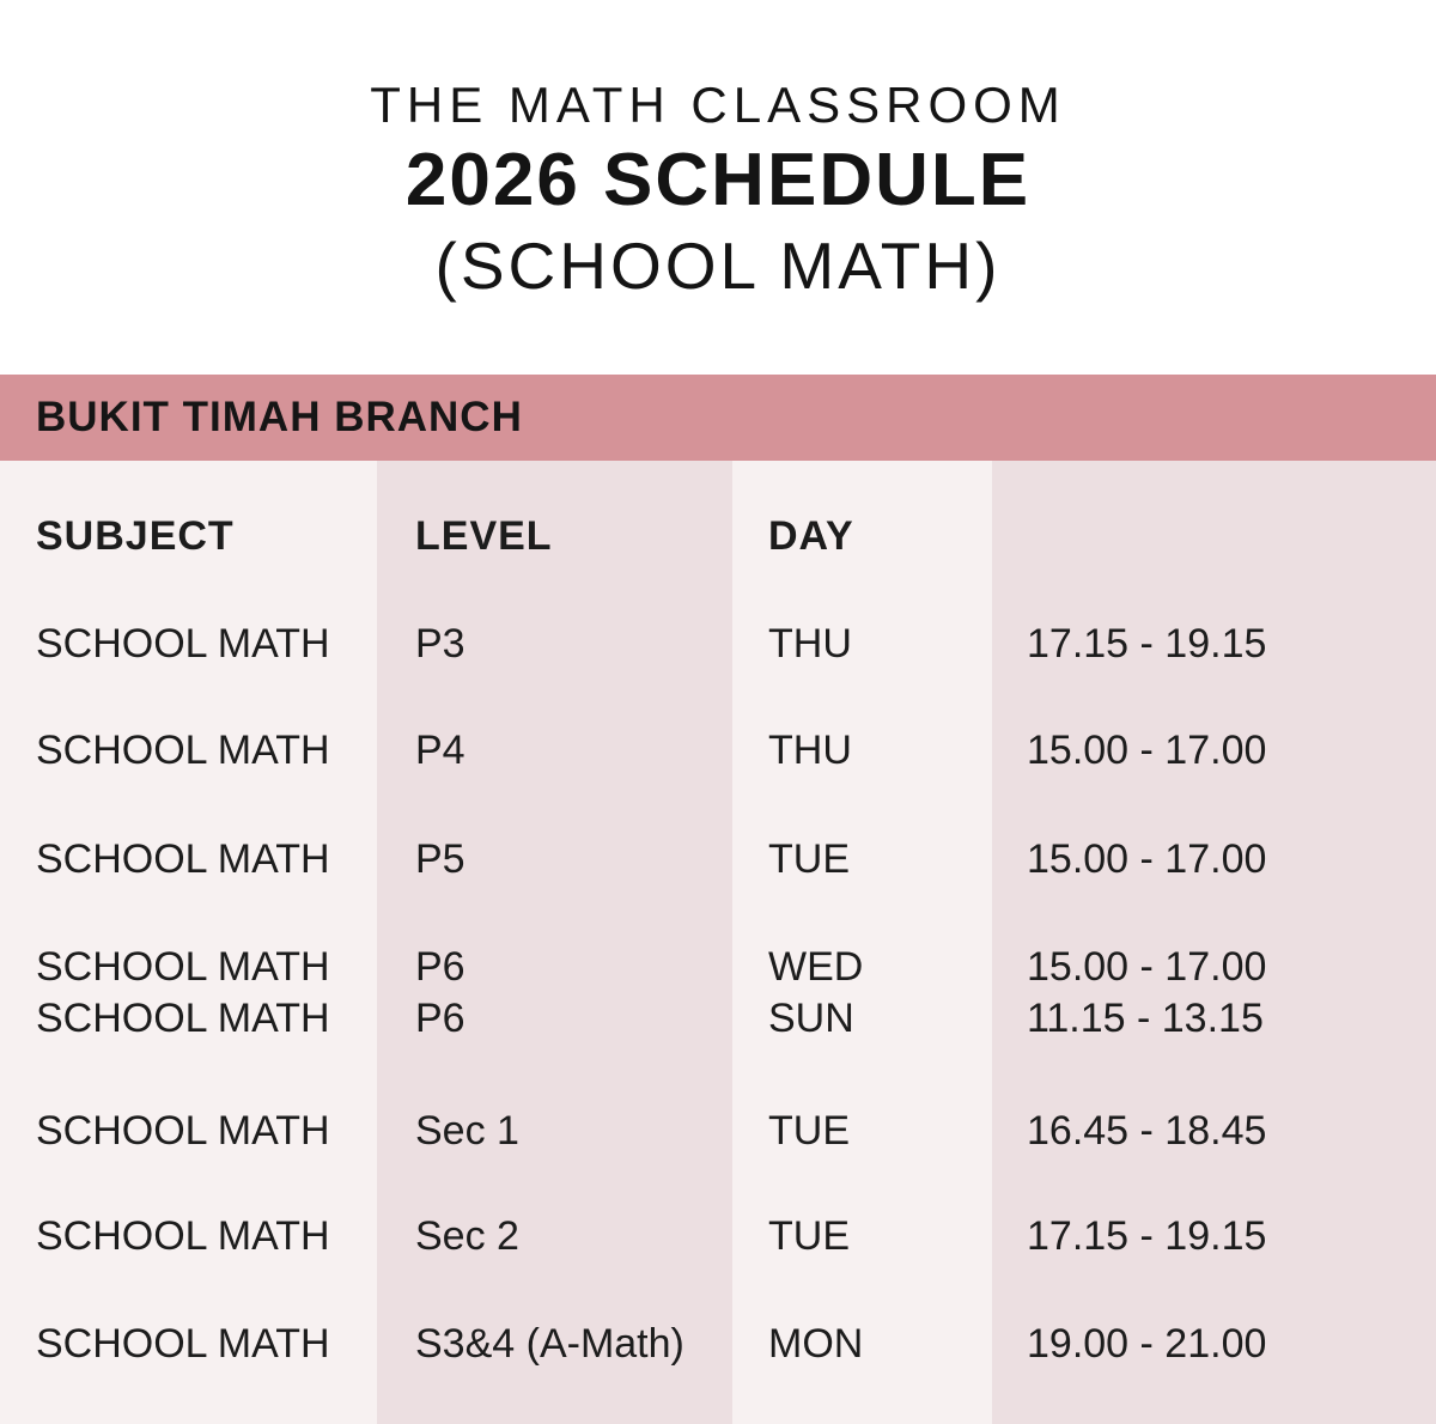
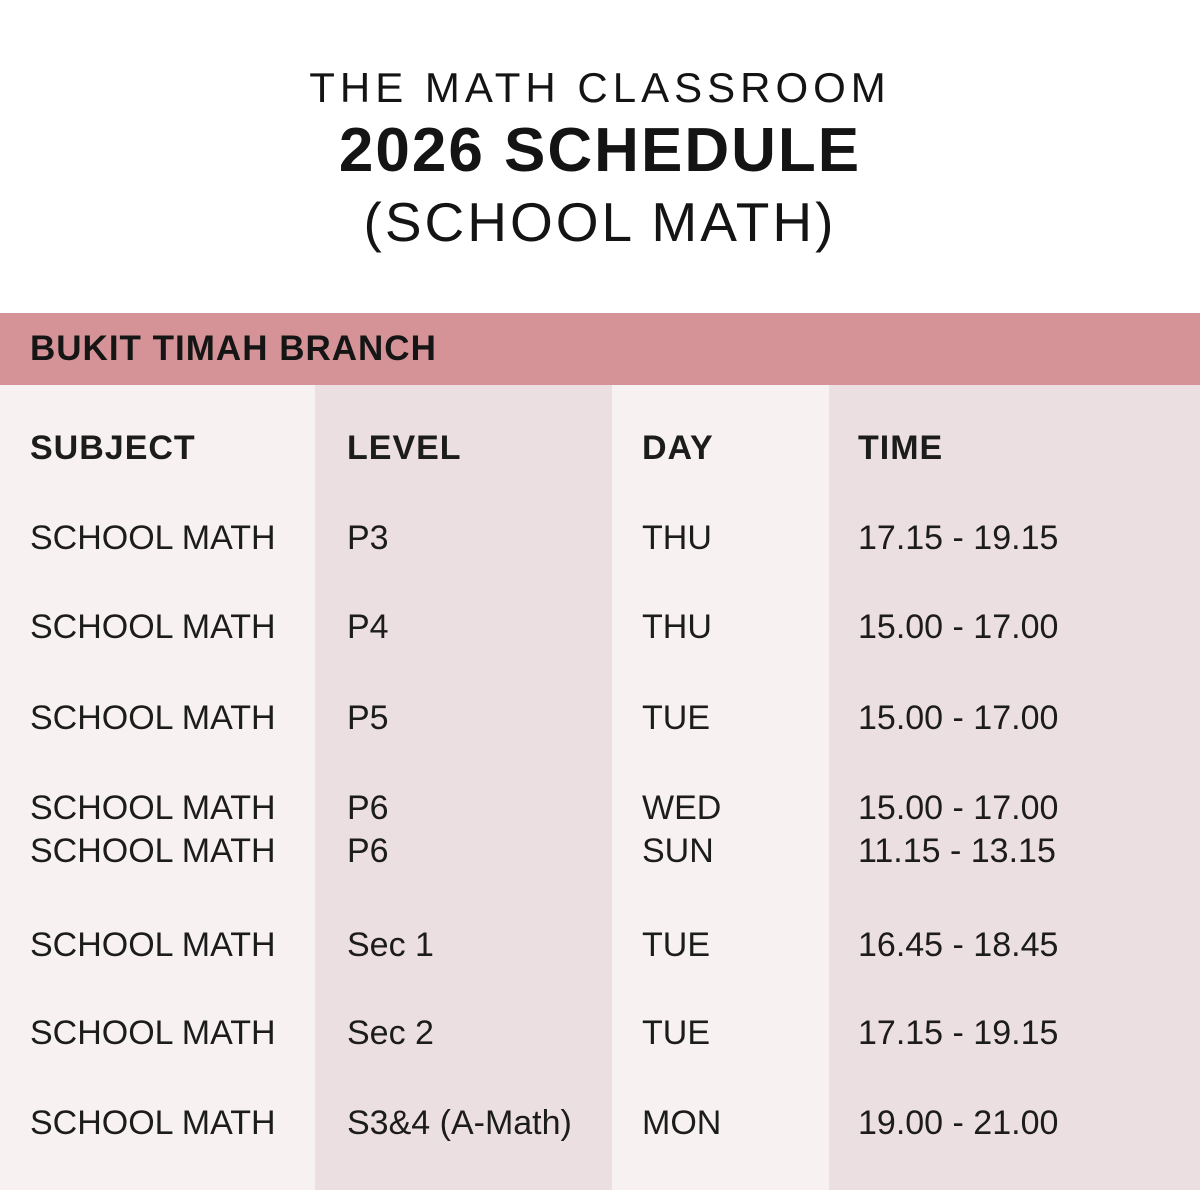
  THE MATH CLASSROOM
  2026 SCHEDULE
  (SCHOOL MATH)
  BUKIT TIMAH BRANCH
  SUBJECT
  LEVEL
  DAY
+ TIME
  SCHOOL MATH
  P3
  THU
  17.15 - 19.15
  SCHOOL MATH
  P4
  THU
  15.00 - 17.00
  SCHOOL MATH
  P5
  TUE
  15.00 - 17.00
  SCHOOL MATH
  P6
  WED
  15.00 - 17.00
  SCHOOL MATH
  P6
  SUN
  11.15 - 13.15
  SCHOOL MATH
  Sec 1
  TUE
  16.45 - 18.45
  SCHOOL MATH
  Sec 2
  TUE
  17.15 - 19.15
  SCHOOL MATH
  S3&4 (A-Math)
  MON
  19.00 - 21.00
